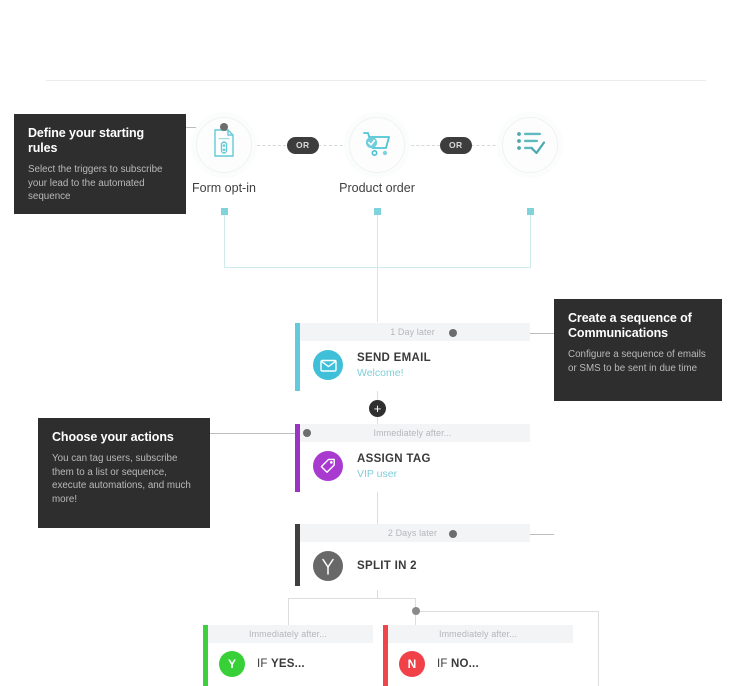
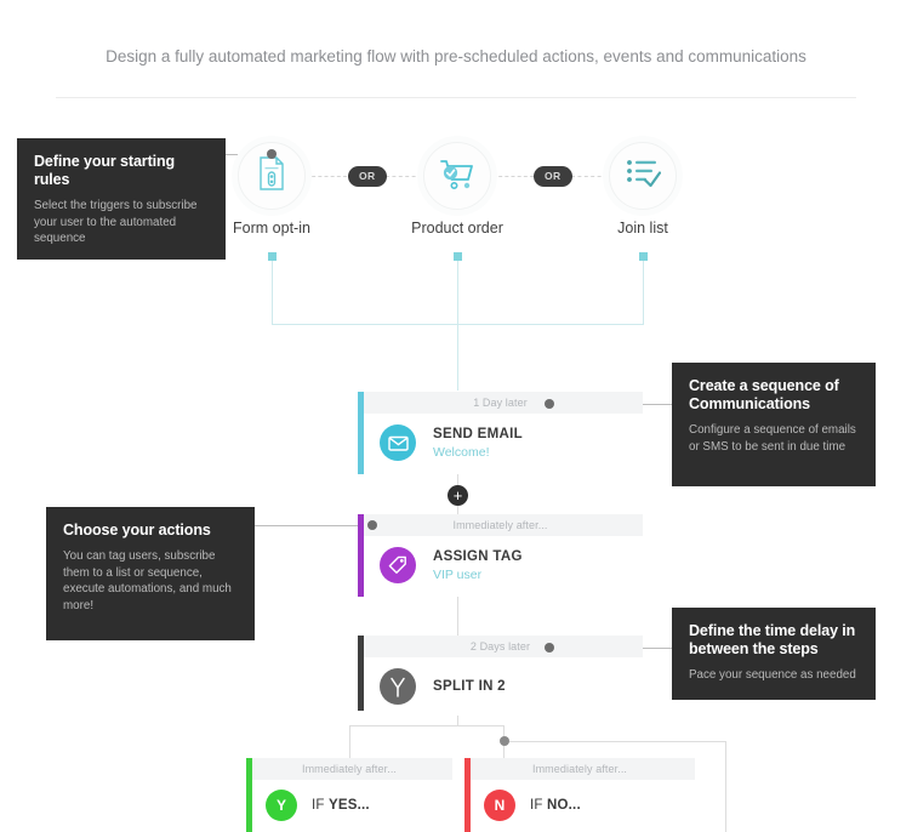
+ Design a fully automated marketing flow with pre-scheduled actions, events and communications
  OR
  OR
  Form opt-in
  Product order
+ Join list
  Define your starting rules
- Select the triggers to subscribe your lead to the automated sequence
+ Select the triggers to subscribe your user to the automated sequence
  Create a sequence of Communications
  Configure a sequence of emails or SMS to be sent in due time
  1 Day later
  SEND EMAIL
  Welcome!
  +
  Choose your actions
  You can tag users, subscribe them to a list or sequence, execute automations, and much more!
  Immediately after...
  ASSIGN TAG
  VIP user
+ Define the time delay in between the steps
+ Pace your sequence as needed
  2 Days later
  SPLIT IN 2
  Immediately after...
  Y
  IF YES...
  Immediately after...
  N
  IF NO...
